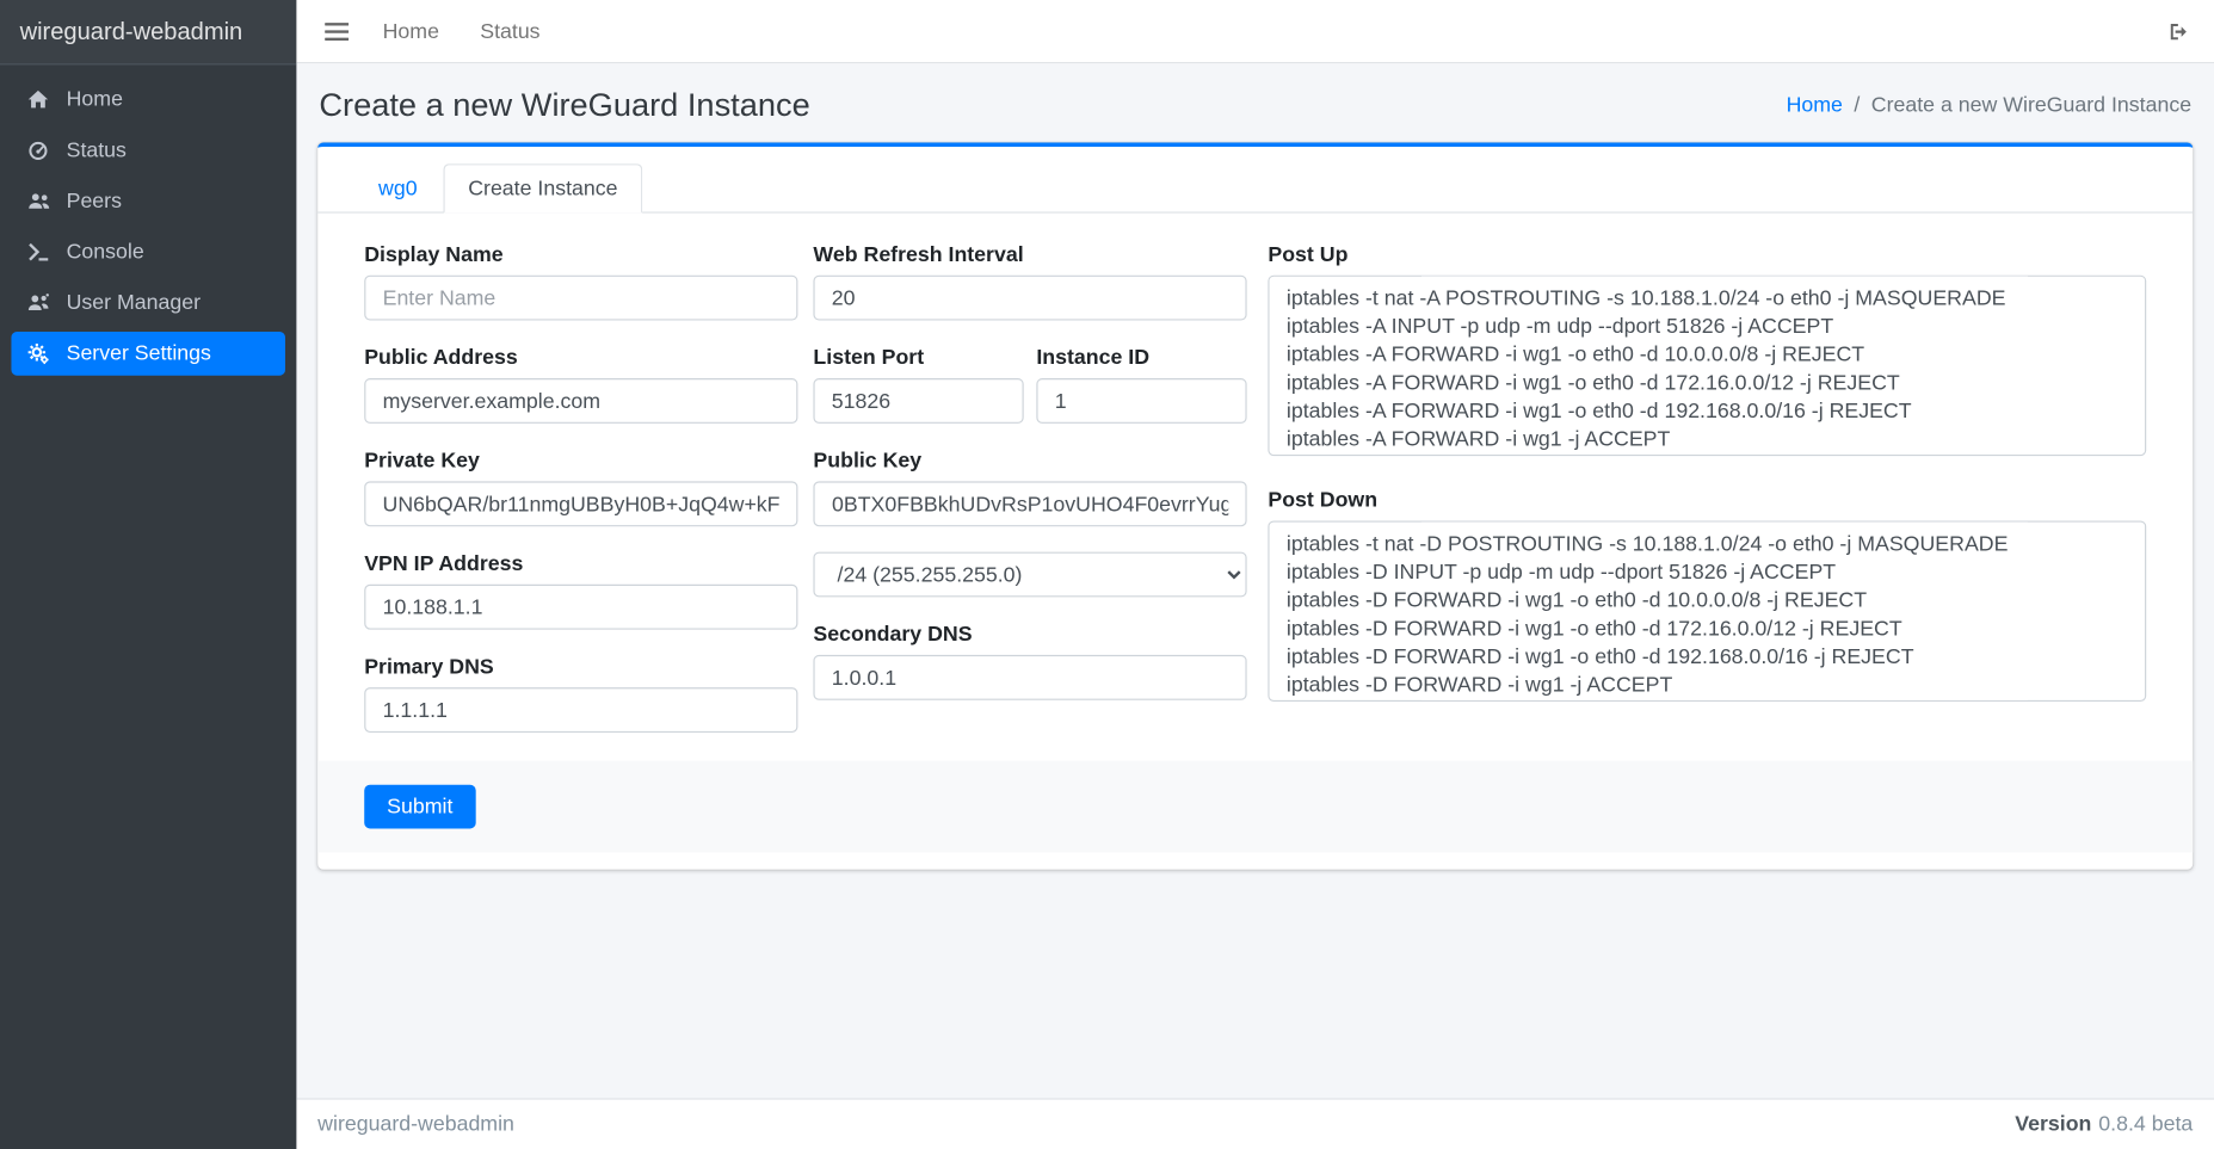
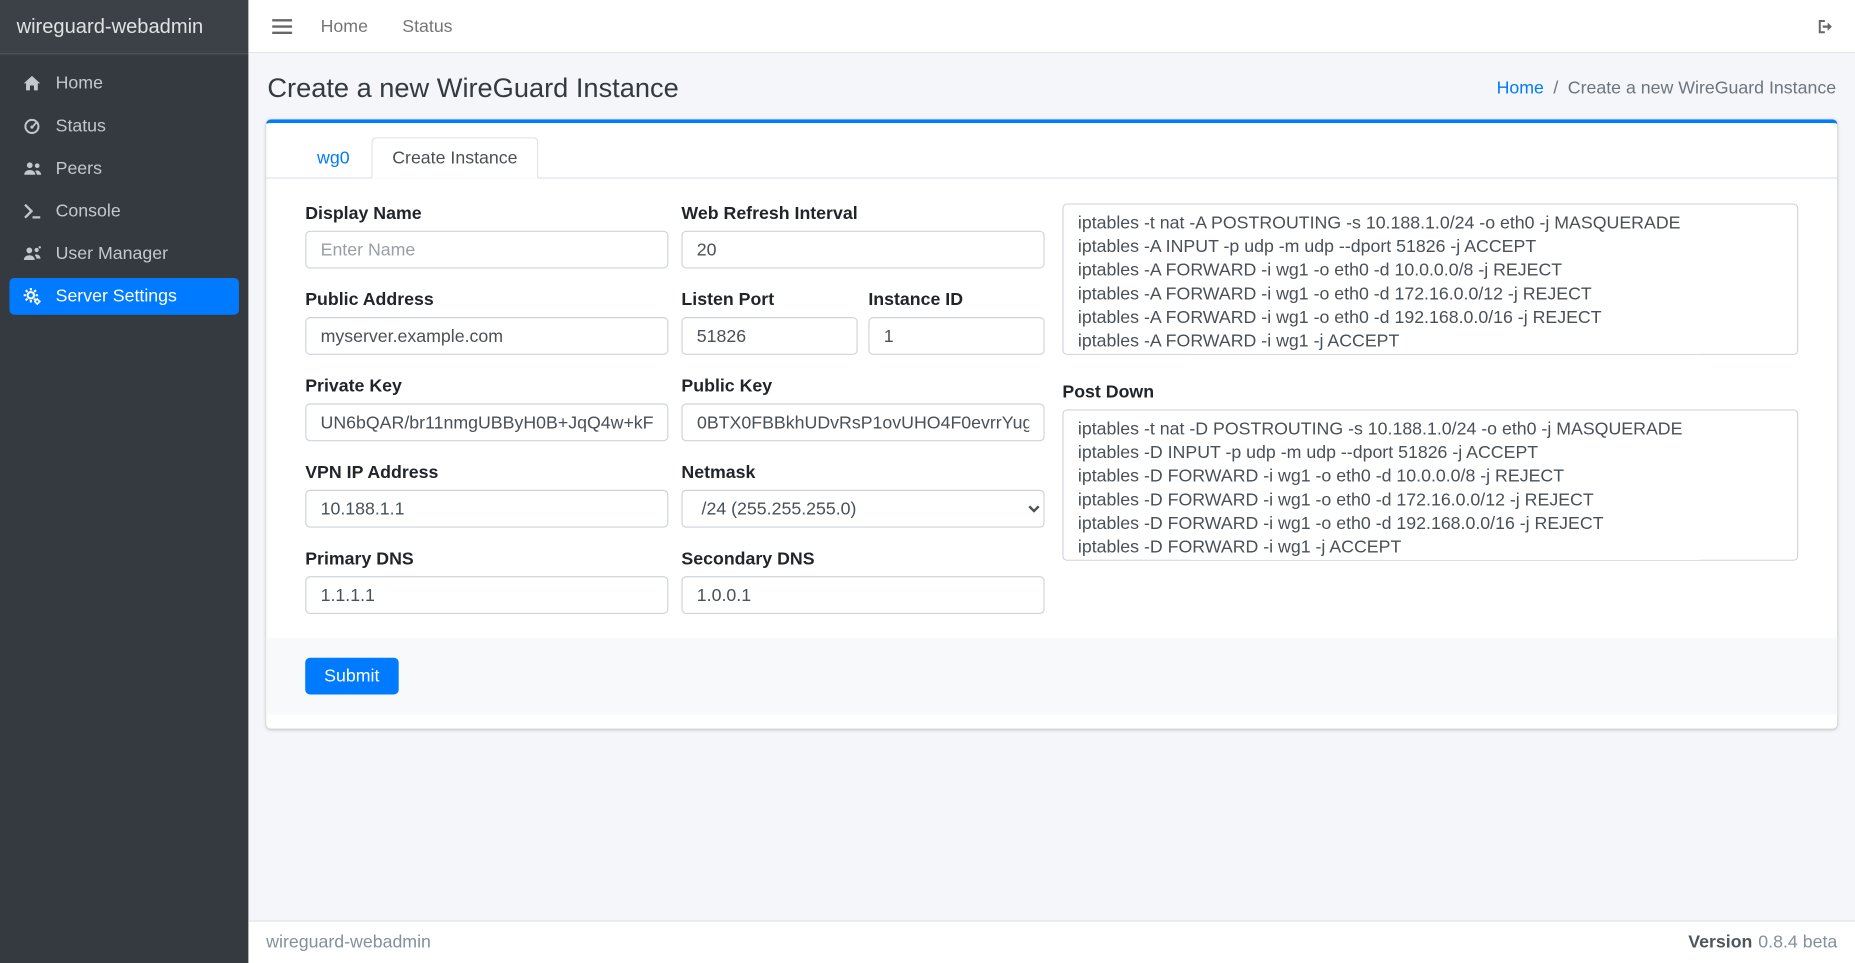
  wireguard-webadmin
  Home
  Status
  Peers
  Console
  User Manager
  Server Settings
  Home
  Status
  Create a new WireGuard Instance
  Home
  /
  Create a new WireGuard Instance
  wg0
  Create Instance
  Display Name
  Enter Name
  Public Address
  myserver.example.com
  Private Key
  UN6bQAR/br11nmgUBByH0B+JqQ4w+kF
  VPN IP Address
  10.188.1.1
  Primary DNS
  1.1.1.1
  Web Refresh Interval
  20
  Listen Port
  51826
  Instance ID
  1
  Public Key
  0BTX0FBBkhUDvRsP1ovUHO4F0evrrYug
+ Netmask
  /24 (255.255.255.0)
  Secondary DNS
  1.0.0.1
- Post Up
  iptables -t nat -A POSTROUTING -s 10.188.1.0/24 -o eth0 -j MASQUERADE
  iptables -A INPUT -p udp -m udp --dport 51826 -j ACCEPT
  iptables -A FORWARD -i wg1 -o eth0 -d 10.0.0.0/8 -j REJECT
  iptables -A FORWARD -i wg1 -o eth0 -d 172.16.0.0/12 -j REJECT
  iptables -A FORWARD -i wg1 -o eth0 -d 192.168.0.0/16 -j REJECT
  Post Down
  iptables -t nat -D POSTROUTING -s 10.188.1.0/24 -o eth0 -j MASQUERADE
  iptables -D INPUT -p udp -m udp --dport 51826 -j ACCEPT
  iptables -D FORWARD -i wg1 -o eth0 -d 10.0.0.0/8 -j REJECT
  iptables -D FORWARD -i wg1 -o eth0 -d 172.16.0.0/12 -j REJECT
  iptables -D FORWARD -i wg1 -o eth0 -d 192.168.0.0/16 -j REJECT
  Submit
  wireguard-webadmin
  Version 0.8.4 beta
